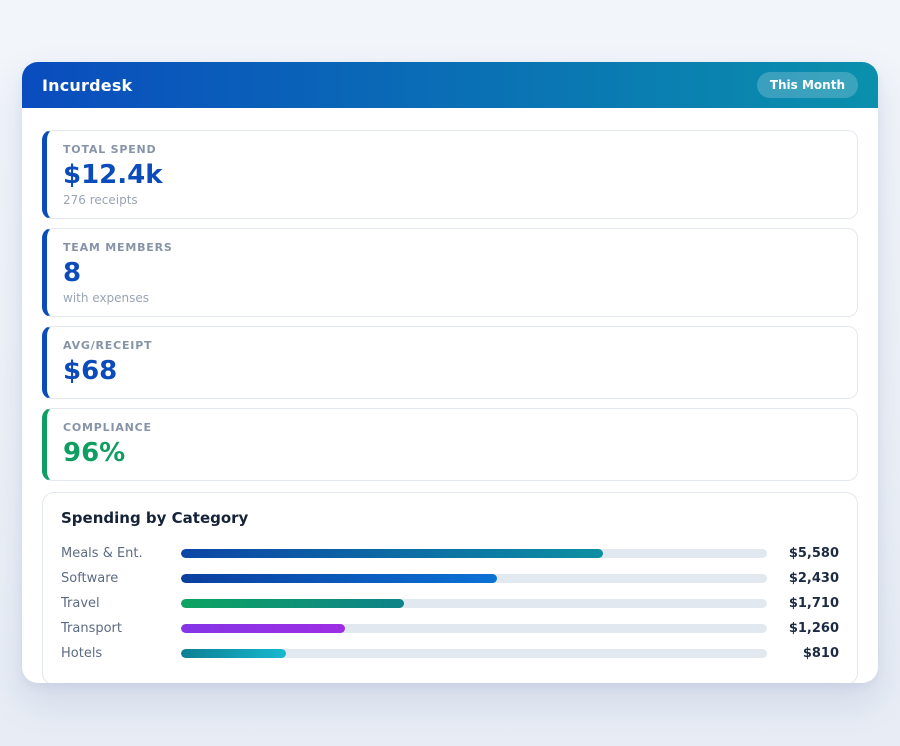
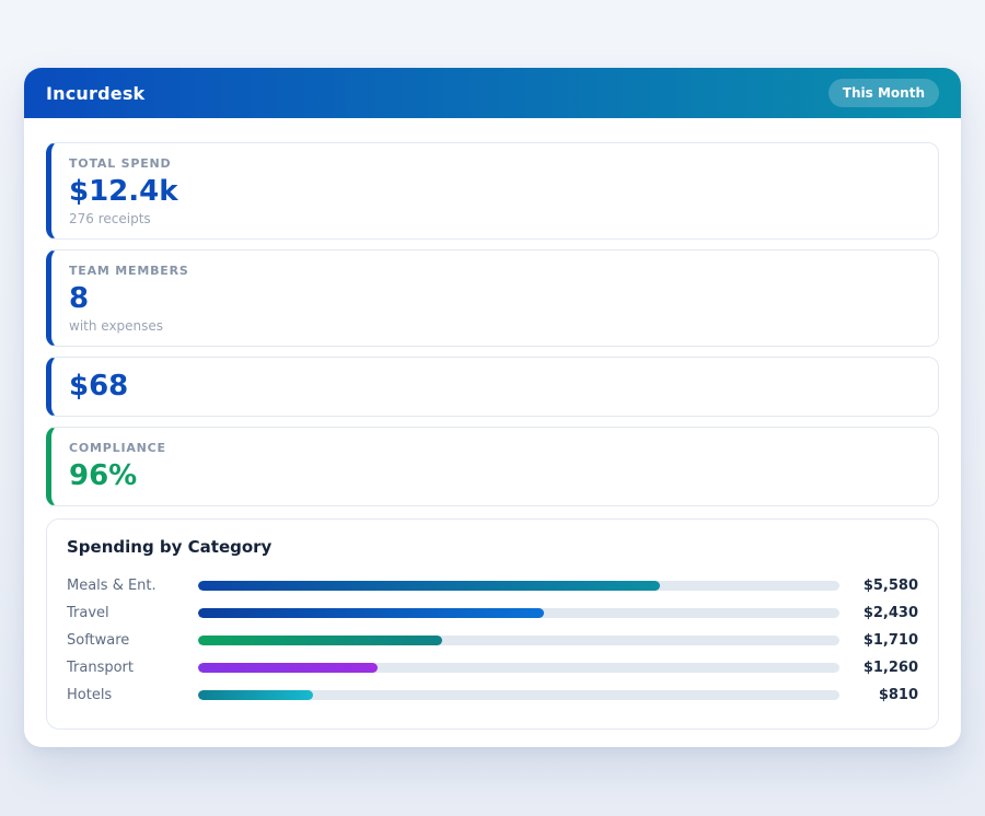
  Incurdesk
  This Month
  TOTAL SPEND
  $12.4k
  276 receipts
  TEAM MEMBERS
  8
  with expenses
- AVG/RECEIPT
  $68
  COMPLIANCE
  96%
  Spending by Category
  Meals & Ent.
  $5,580
- Software
+ Travel
  $2,430
- Travel
+ Software
  $1,710
  Transport
  $1,260
  Hotels
  $810
